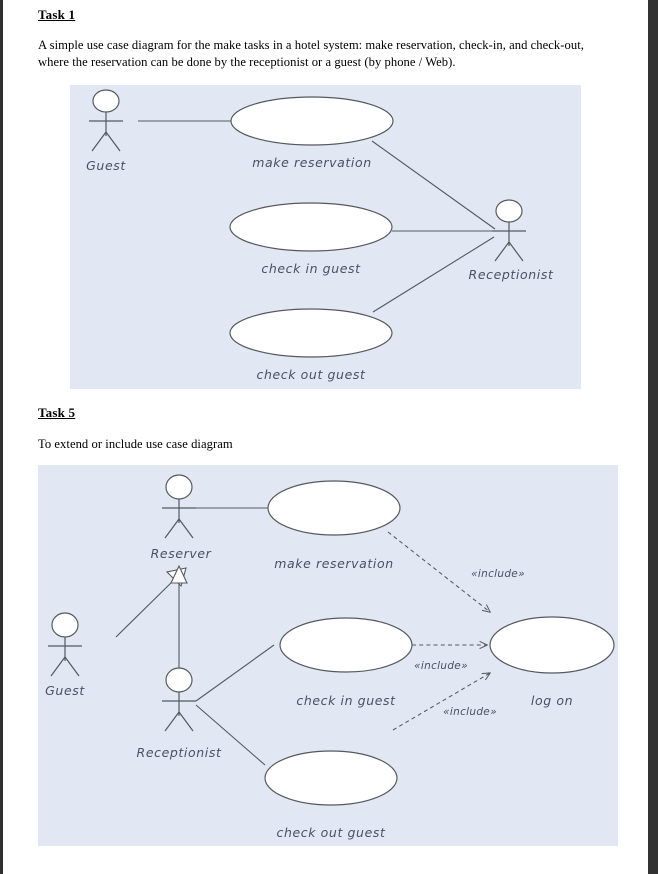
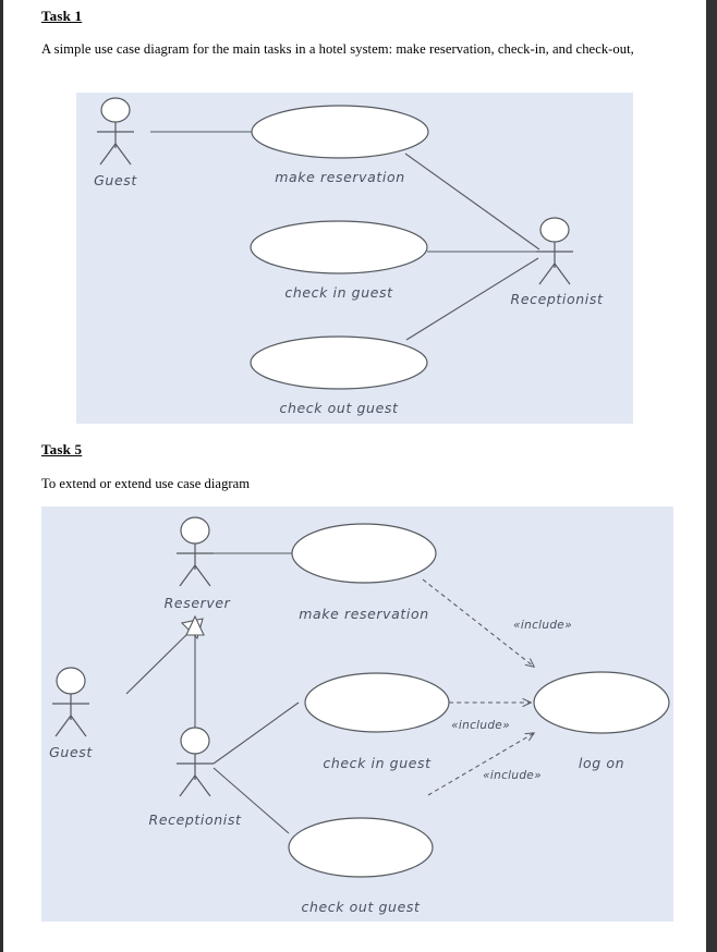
  Task 1
- A simple use case diagram for the make tasks in a hotel system: make reservation, check-in, and check-out,
+ A simple use case diagram for the main tasks in a hotel system: make reservation, check-in, and check-out,
- where the reservation can be done by the receptionist or a guest (by phone / Web).
  make reservation
  check in guest
  check out guest
  Guest
  Receptionist
  Task 5
- To extend or include use case diagram
+ To extend or extend use case diagram
  «include»
  «include»
  «include»
  make reservation
  check in guest
  check out guest
  log on
  Reserver
  Guest
  Receptionist
